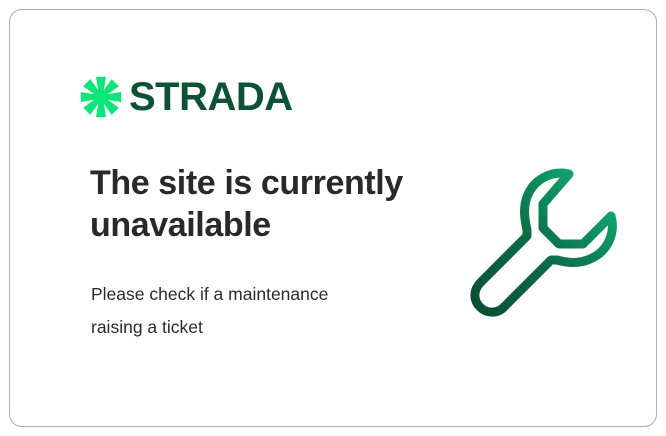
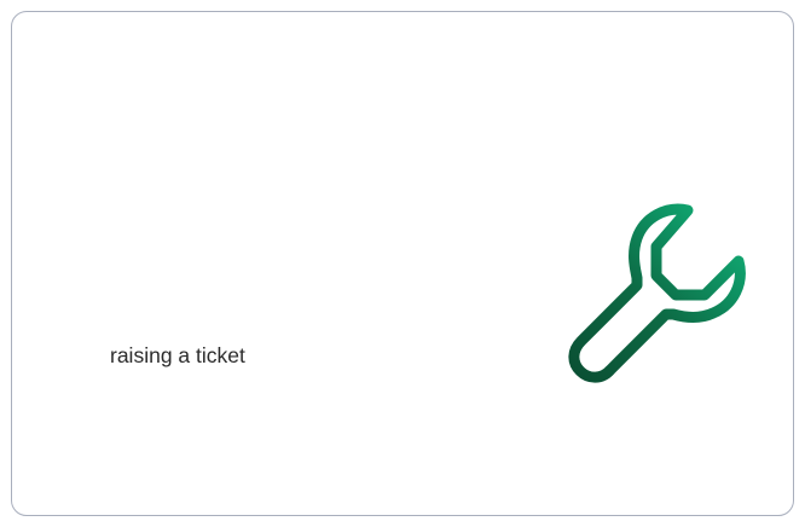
- STRADA
- The site is currently unavailable
- Please check if a maintenance
  raising a ticket
